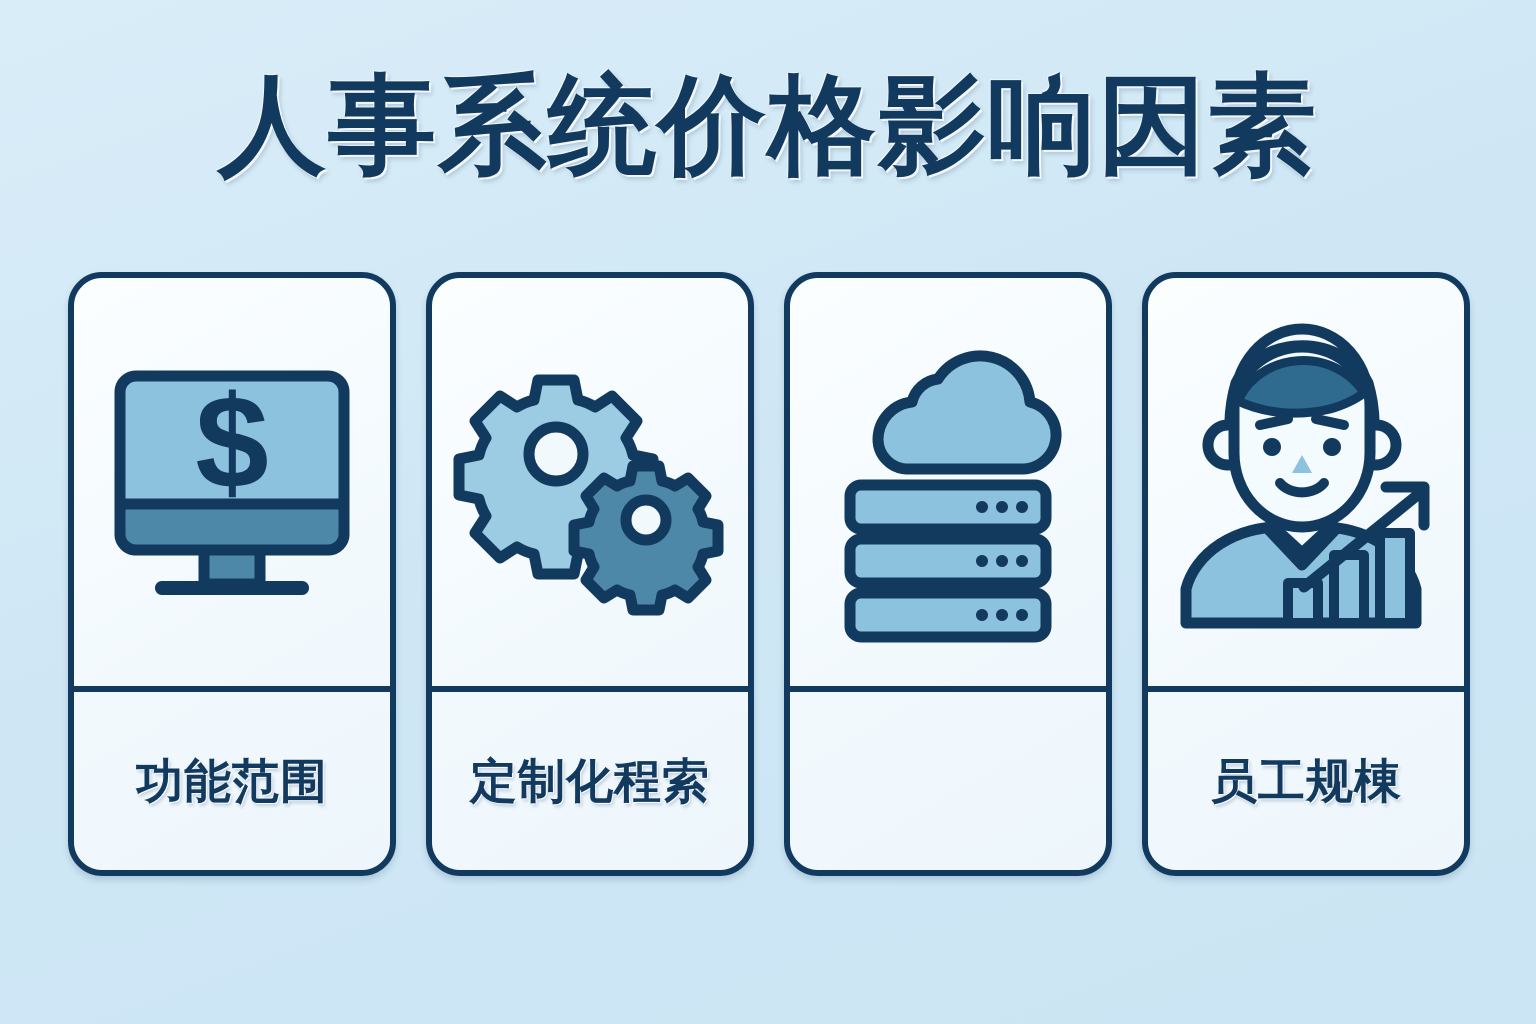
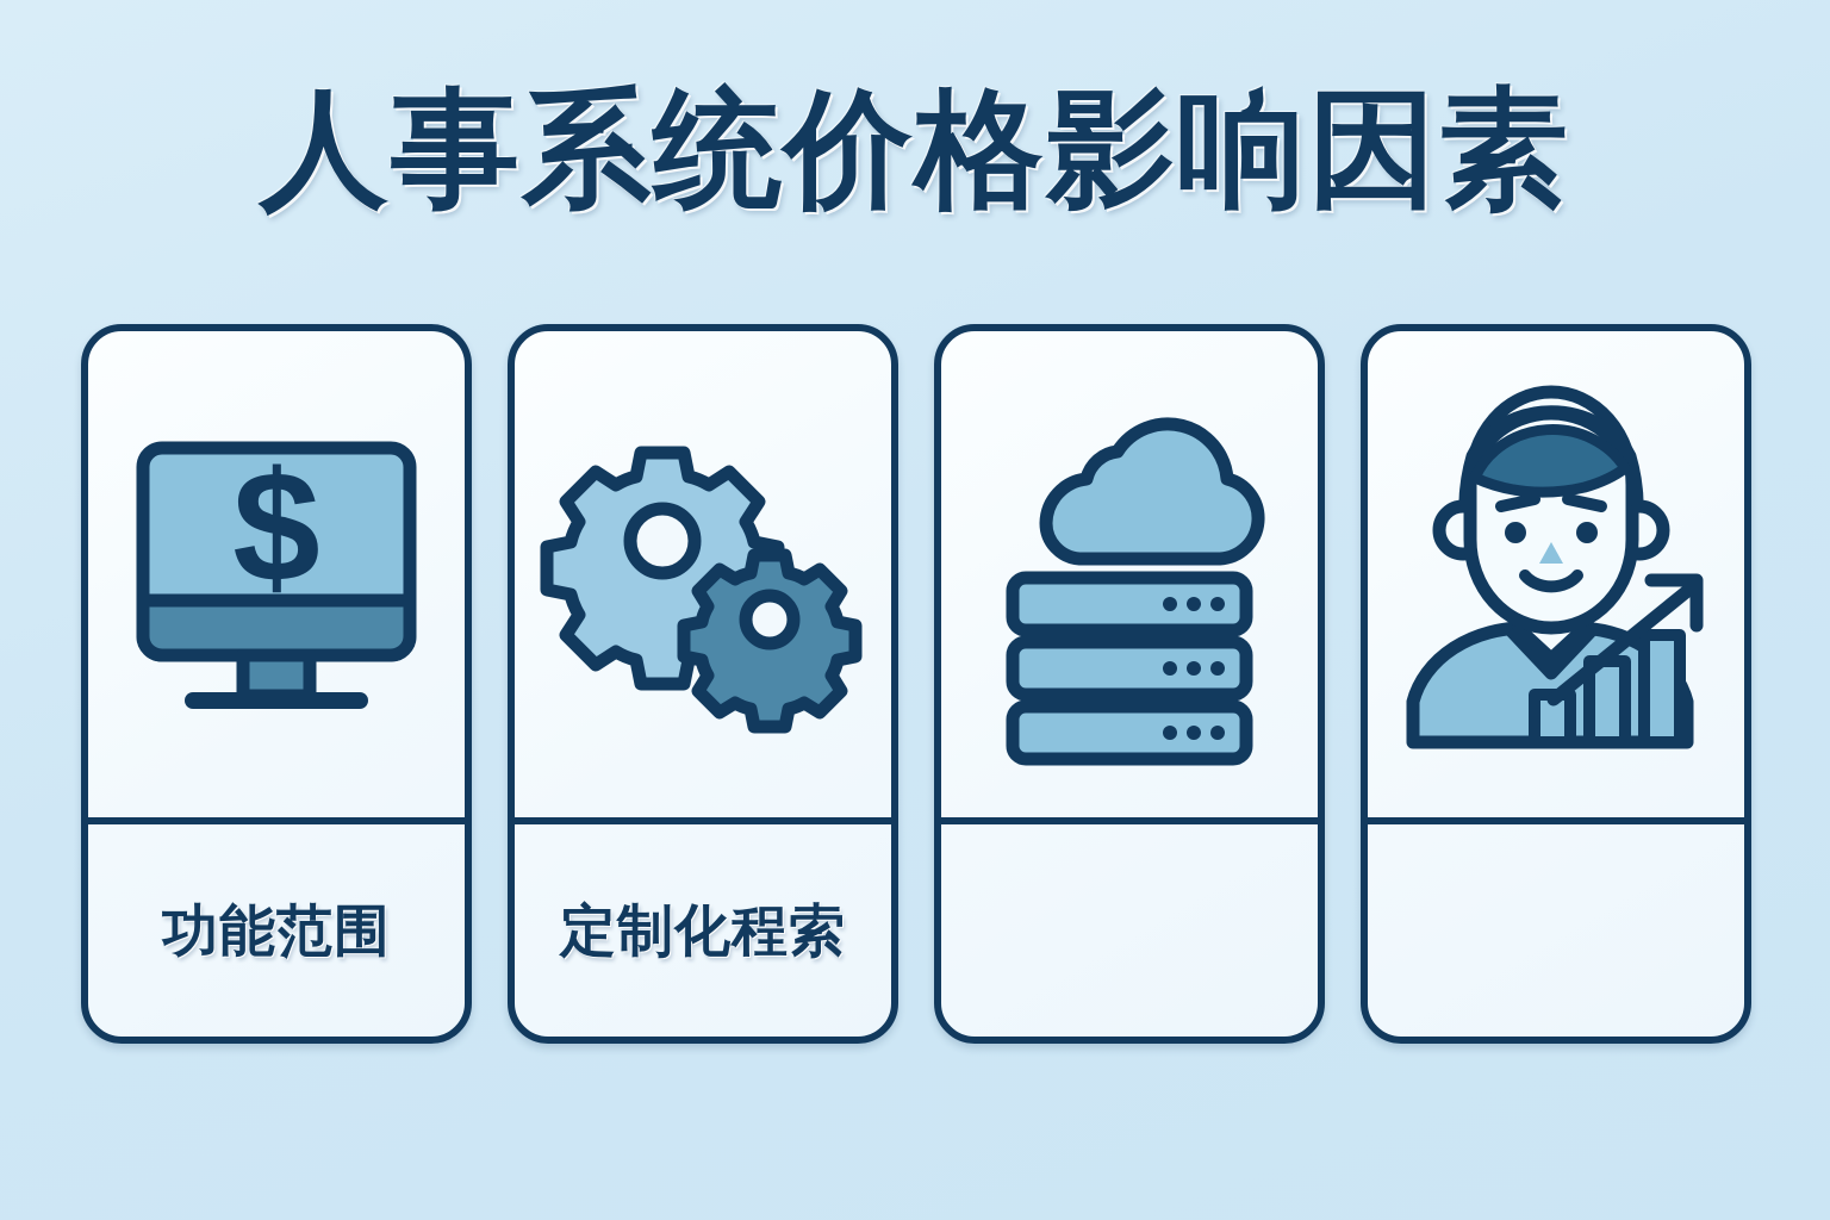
  人事系统价格影响因素
  $
  功能范围
  定制化程索
- 员工规棟
